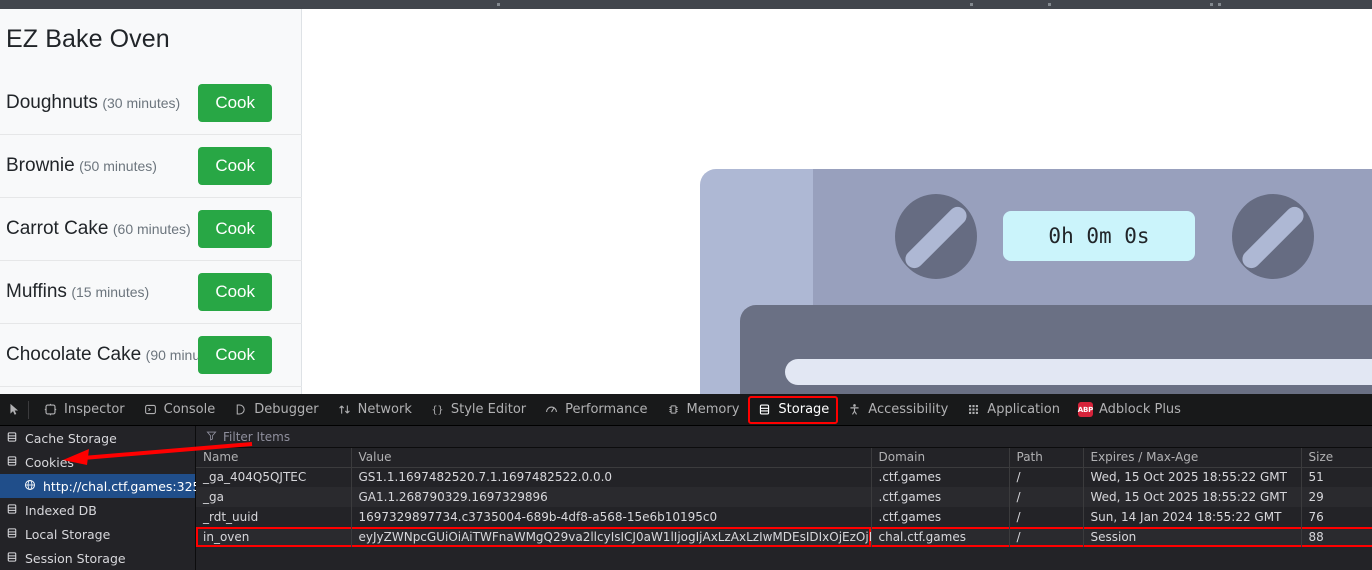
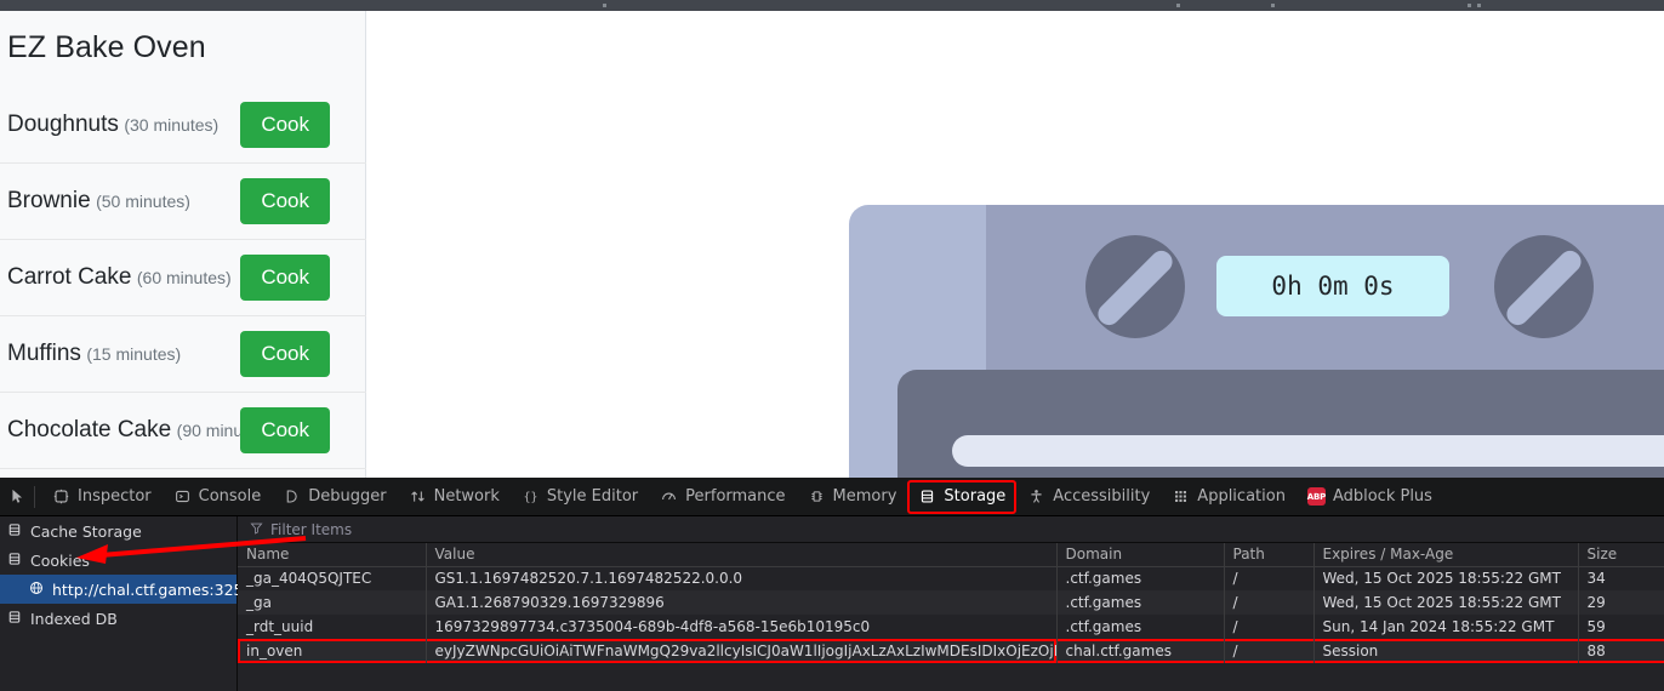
  EZ Bake Oven
  Doughnuts (30 minutes)
  Cook
  Brownie (50 minutes)
  Cook
  Carrot Cake (60 minutes)
  Cook
  Muffins (15 minutes)
  Cook
  Chocolate Cake (90 minu
  Cook
  0h 0m 0s
  Inspector
  Console
  Debugger
  Network
  {}
  Style Editor
  Performance
  Memory
  Storage
  Accessibility
  Application
  ABP
  Adblock Plus
  Cache Storage
  Cookies
  http://chal.ctf.games:32
  Indexed DB
- Local Storage
- Session Storage
  Filter Items
  Name	Value	Domain	Path	Expires / Max-Age	Size
- _ga_404Q5QJTEC	GS1.1.1697482520.7.1.1697482522.0.0.0	.ctf.games	/	Wed, 15 Oct 2025 18:55:22 GMT	51
+ _ga_404Q5QJTEC	GS1.1.1697482520.7.1.1697482522.0.0.0	.ctf.games	/	Wed, 15 Oct 2025 18:55:22 GMT	34
  _ga	GA1.1.268790329.1697329896	.ctf.games	/	Wed, 15 Oct 2025 18:55:22 GMT	29
- _rdt_uuid	1697329897734.c3735004-689b-4df8-a568-15e6b10195c0	.ctf.games	/	Sun, 14 Jan 2024 18:55:22 GMT	76
+ _rdt_uuid	1697329897734.c3735004-689b-4df8-a568-15e6b10195c0	.ctf.games	/	Sun, 14 Jan 2024 18:55:22 GMT	59
  in_oven	eyJyZWNpcGUiOiAiTWFnaWMgQ29va2llcyIsICJ0aW1lIjogIjAxLzAxLzIwMDEsIDIxOjEzOj	chal.ctf.games	/	Session	88
